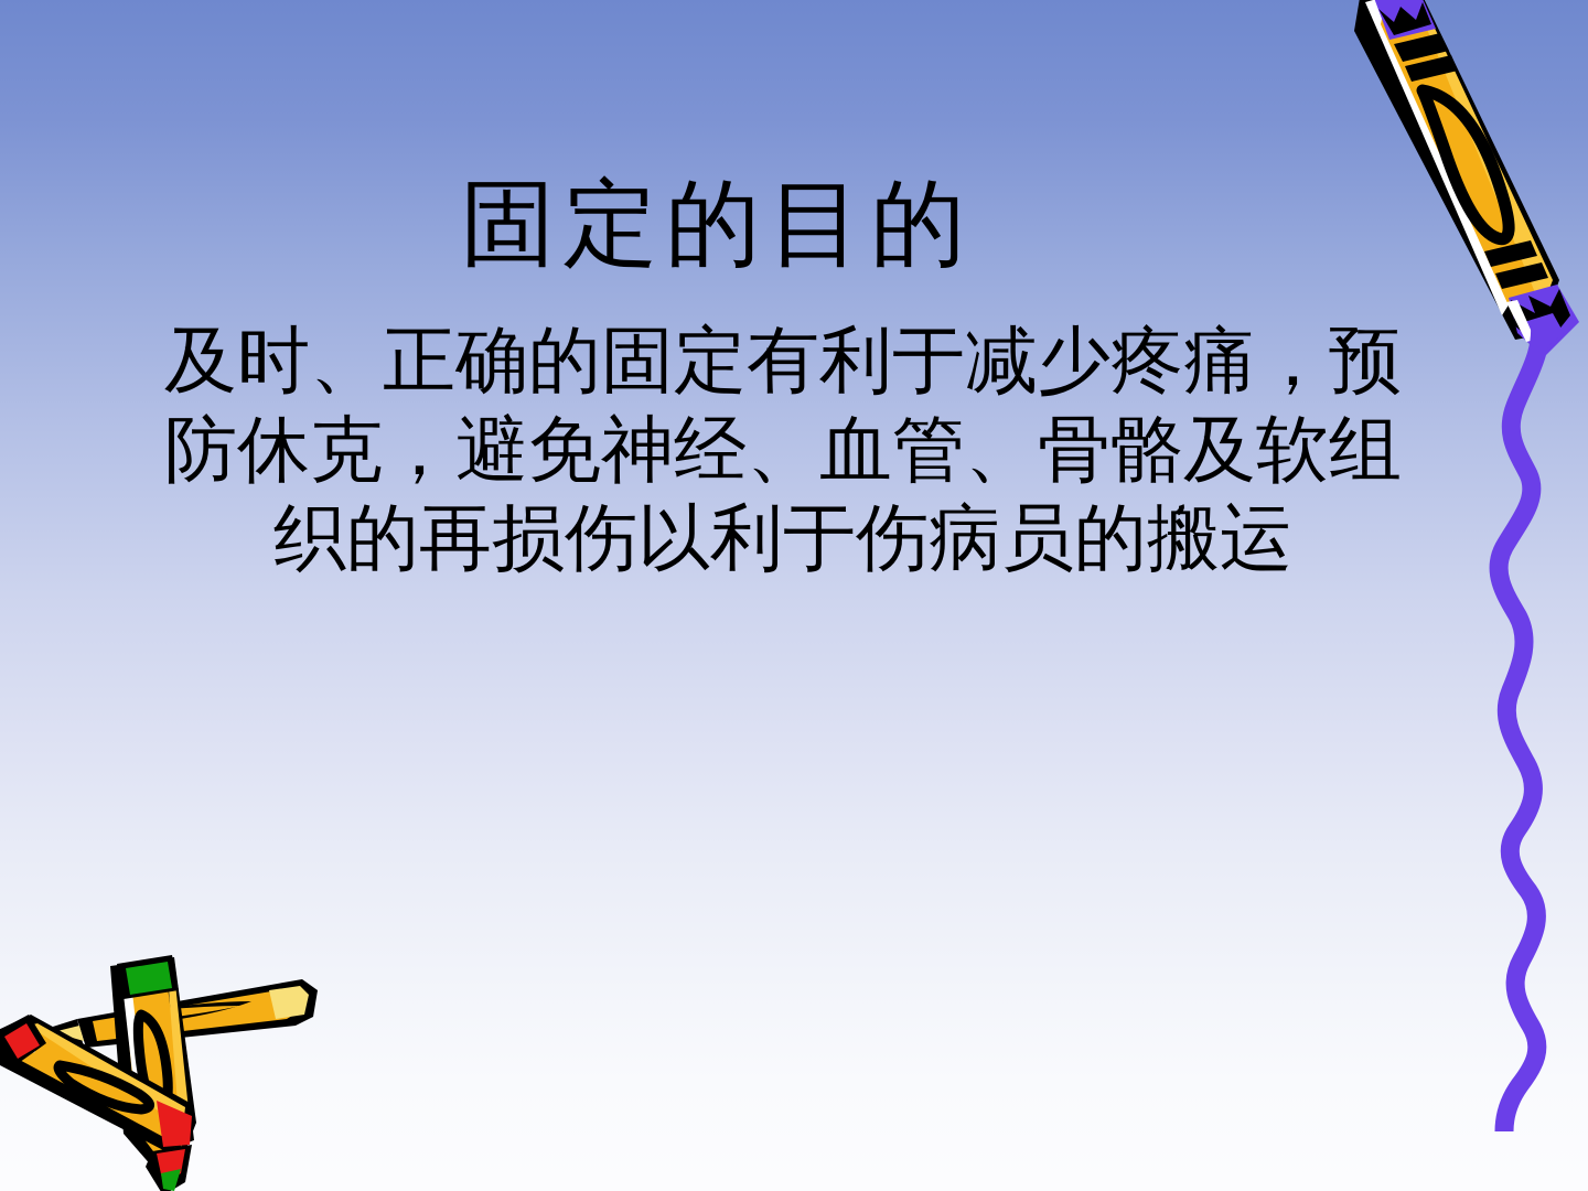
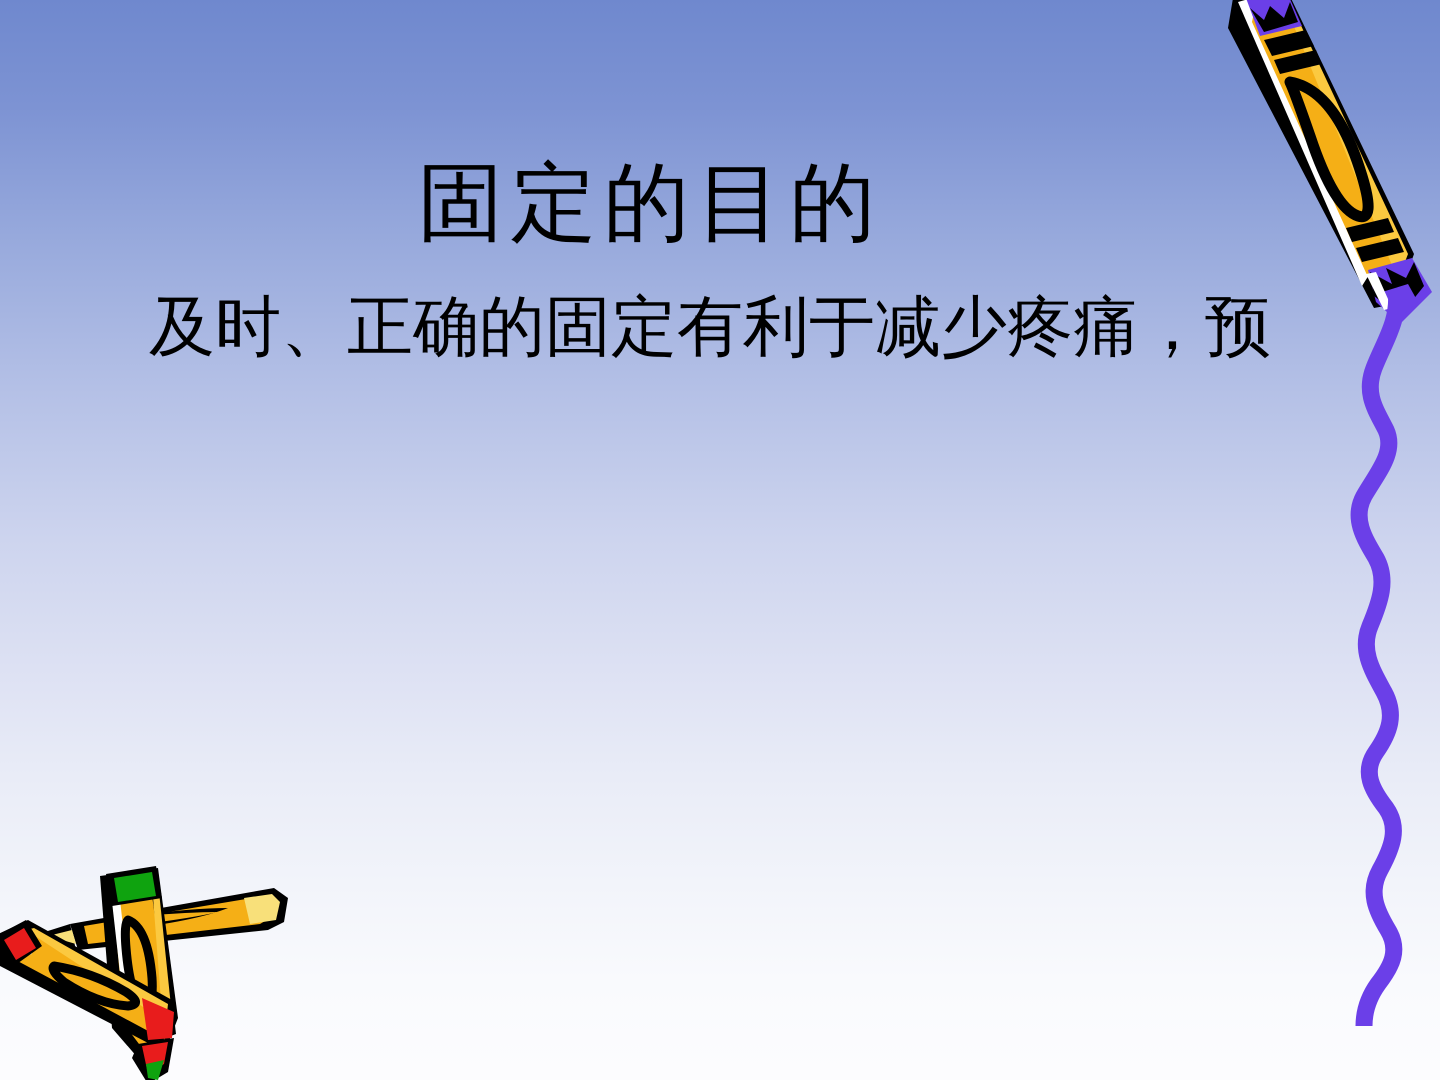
  固定的目的
  及时、正确的固定有利于减少疼痛，预
- 防休克，避免神经、血管、骨骼及软组
- 织的再损伤以利于伤病员的搬运
